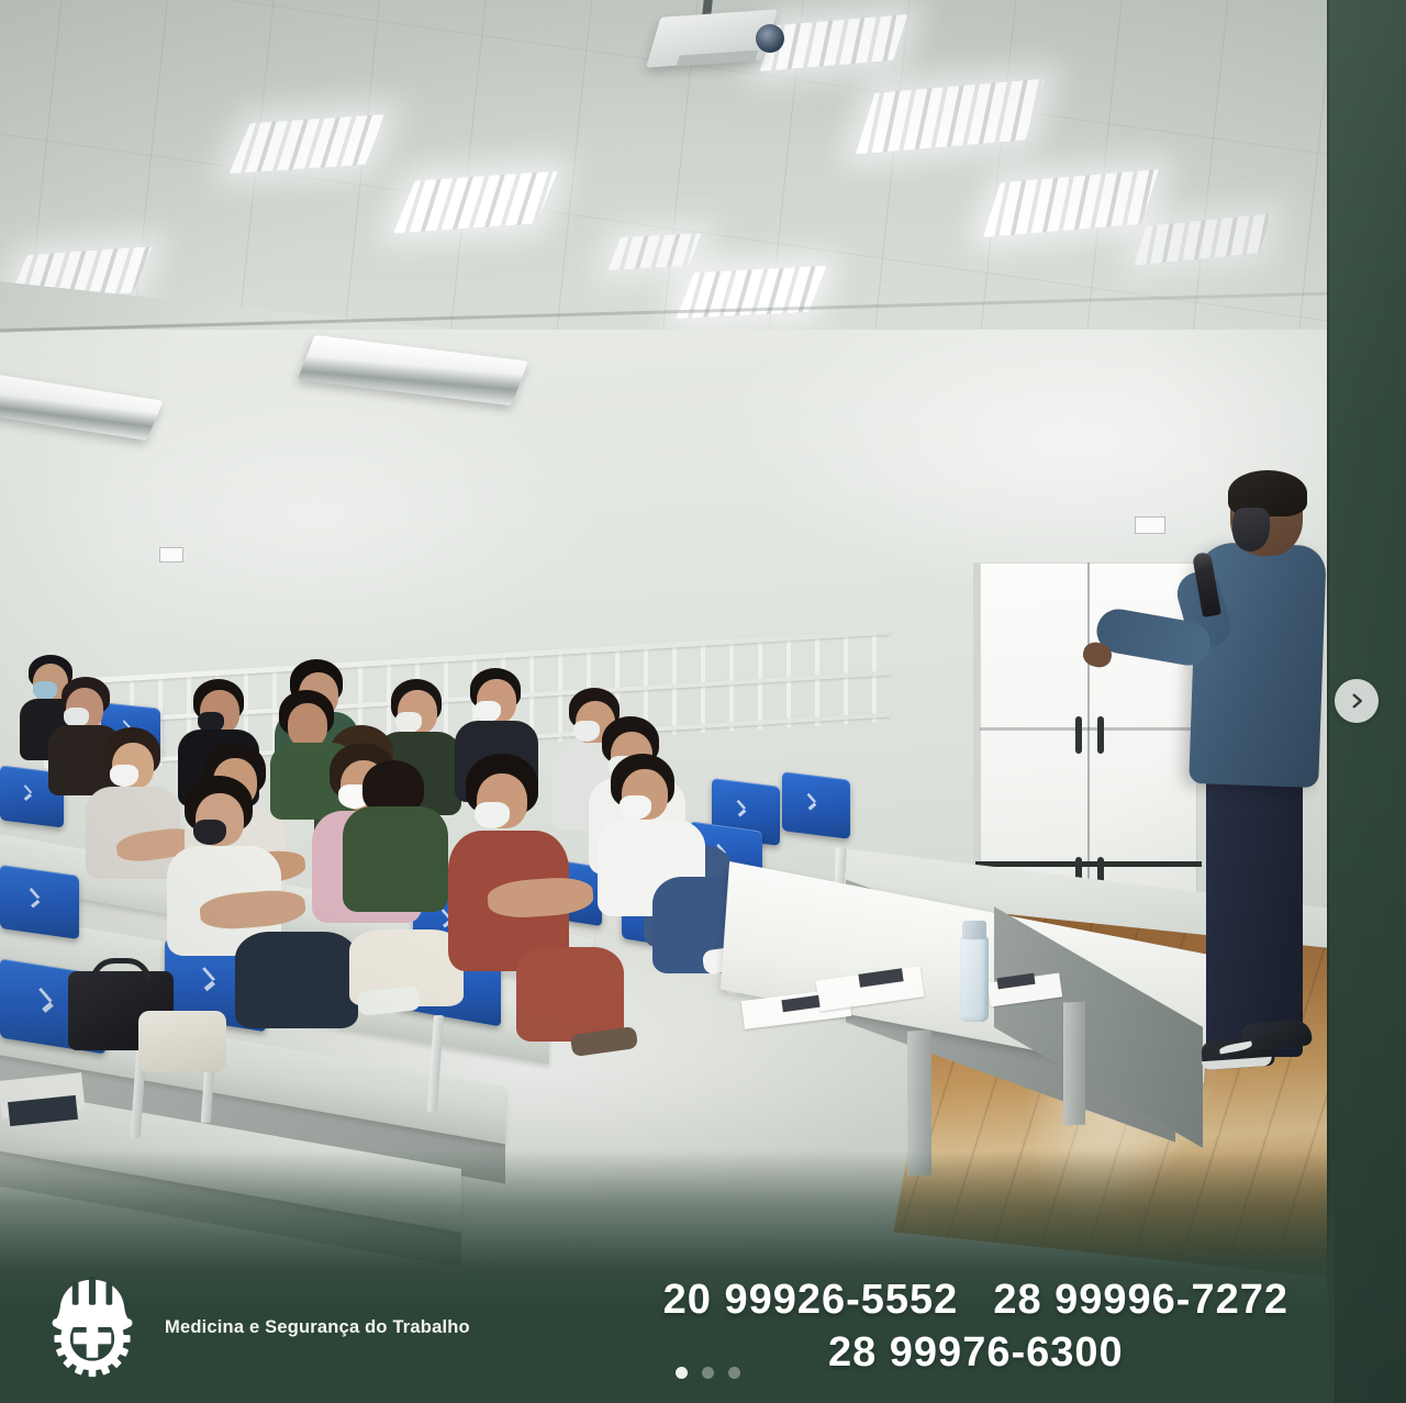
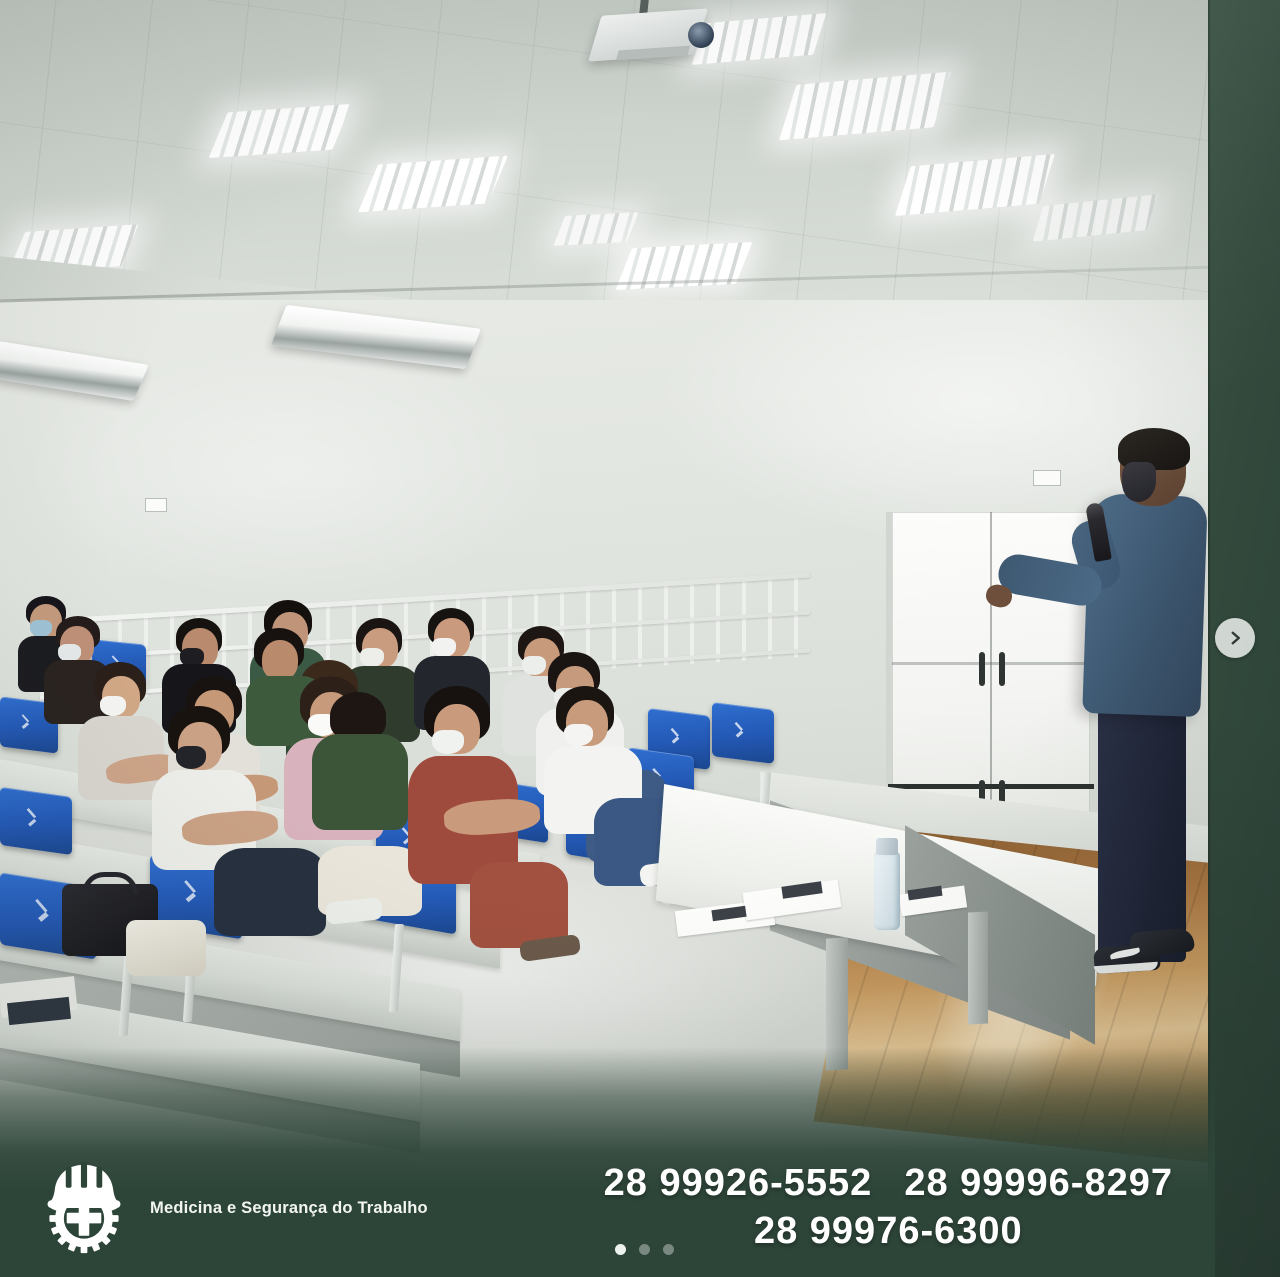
  Medicina e Segurança do Trabalho
- 20 99926-5552
+ 28 99926-5552
- 28 99996-7272
+ 28 99996-8297
  28 99976-6300
